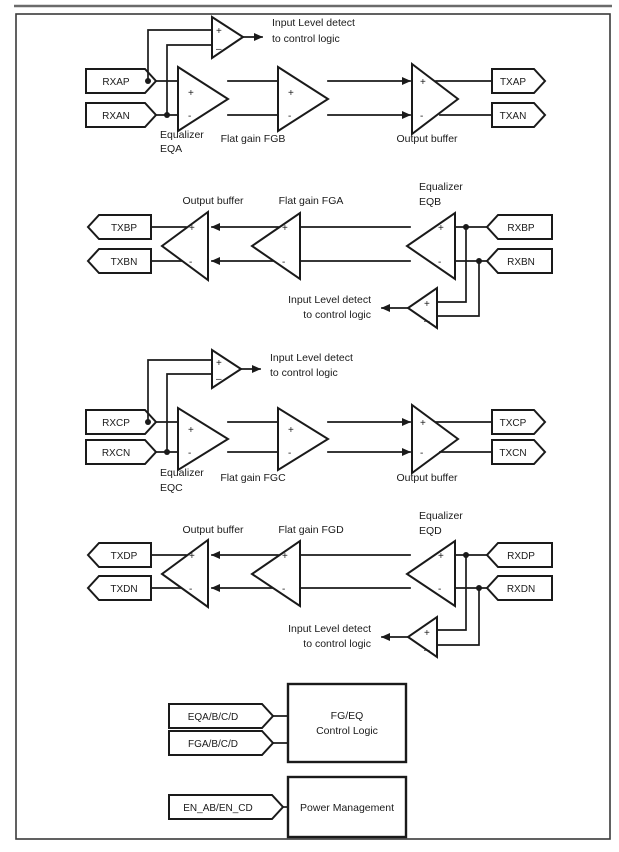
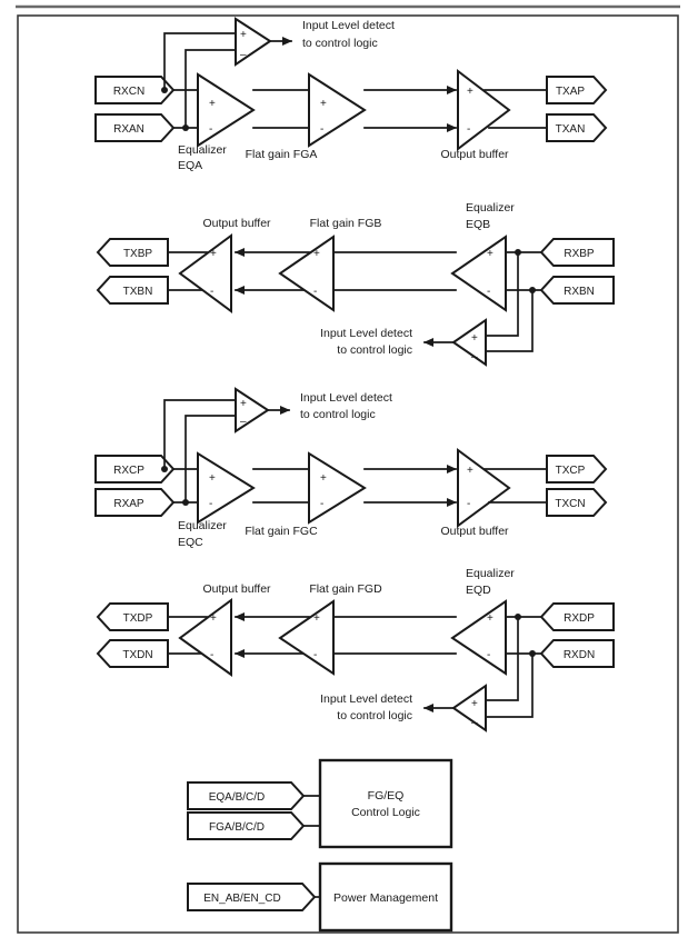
- RXAP
+ RXCN
  RXAN
  TXAP
  TXAN
  +
  -
  +
  -
  +
  -
  +
  –
  Equalizer
  EQA
- Flat gain FGB
+ Flat gain FGA
  Output buffer
  Input Level detect
  to control logic
  TXBP
  TXBN
  RXBP
  RXBN
  +
  -
  +
  -
  +
  -
  +
  –
  Output buffer
- Flat gain FGA
+ Flat gain FGB
  Equalizer
  EQB
  Input Level detect
  to control logic
  RXCP
- RXCN
+ RXAP
  TXCP
  TXCN
  +
  -
  +
  -
  +
  -
  +
  –
  Equalizer
  EQC
  Flat gain FGC
  Output buffer
  Input Level detect
  to control logic
  TXDP
  TXDN
  RXDP
  RXDN
  +
  -
  +
  -
  +
  -
  +
  –
  Output buffer
  Flat gain FGD
  Equalizer
  EQD
  Input Level detect
  to control logic
  EQA/B/C/D
  FGA/B/C/D
  FG/EQ
  Control Logic
  EN_AB/EN_CD
  Power Management
